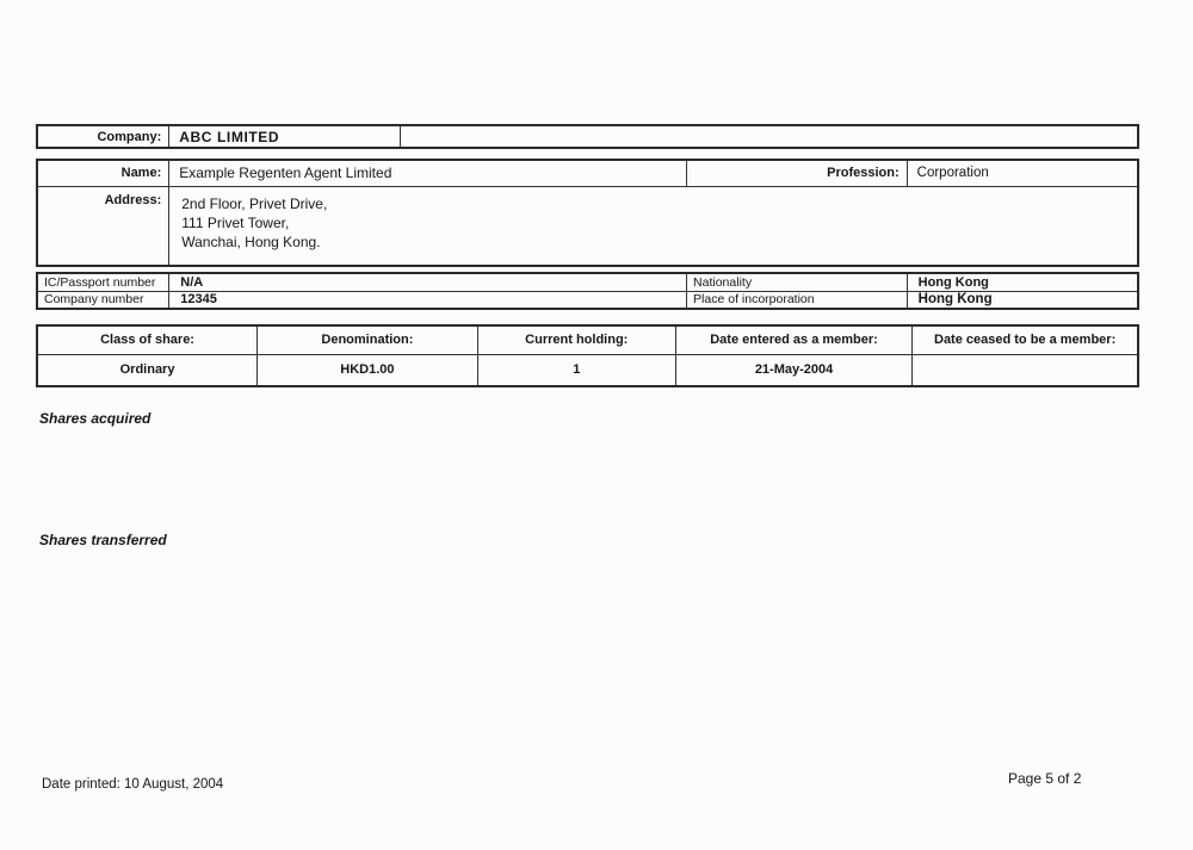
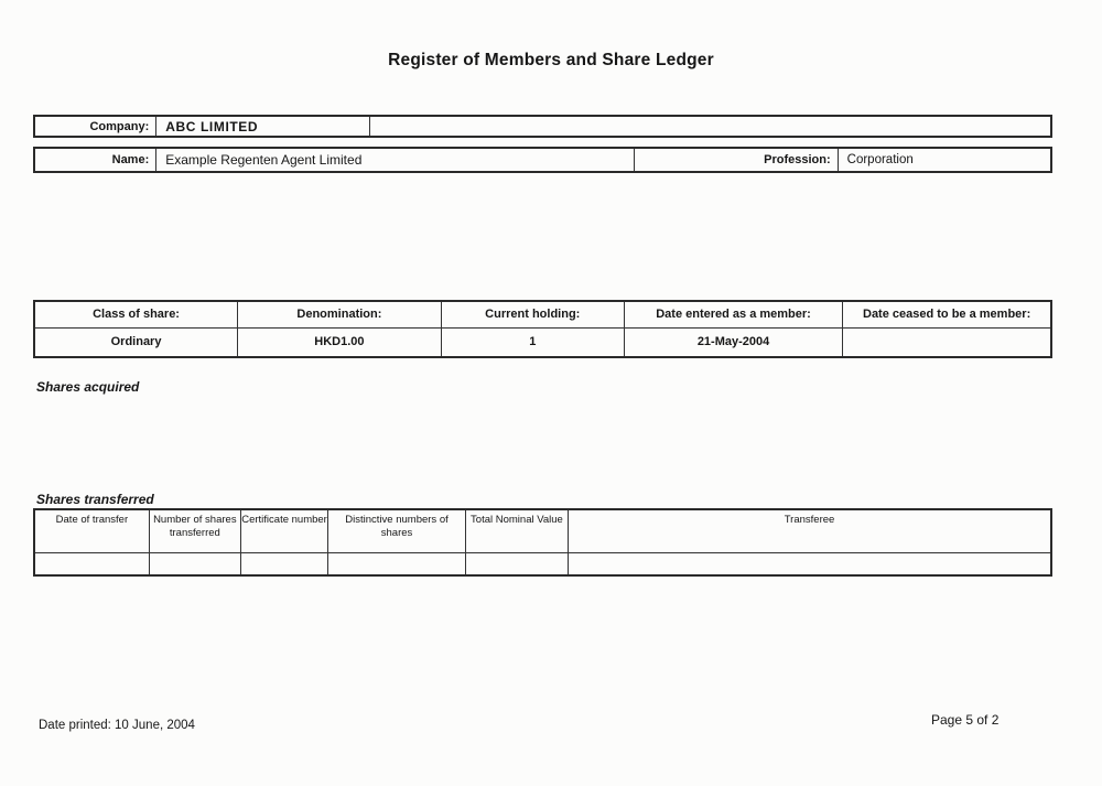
+ Register of Members and Share Ledger
  Company:	ABC LIMITED
  Name:	Example Regenten Agent Limited	Profession:	Corporation
- Address:	2nd Floor, Privet Drive, 111 Privet Tower, Wanchai, Hong Kong.
- IC/Passport number	N/A	Nationality	Hong Kong
- Company number	12345	Place of incorporation	Hong Kong
  Class of share:	Denomination:	Current holding:	Date entered as a member:	Date ceased to be a member:
  Ordinary	HKD1.00	1	21-May-2004
  Shares acquired
  Shares transferred
+ Date of transfer	Number of shares transferred	Certificate number	Distinctive numbers of shares	Total Nominal Value	Transferee
- Date printed: 10 August, 2004
+ Date printed: 10 June, 2004
  Page 5 of 2
